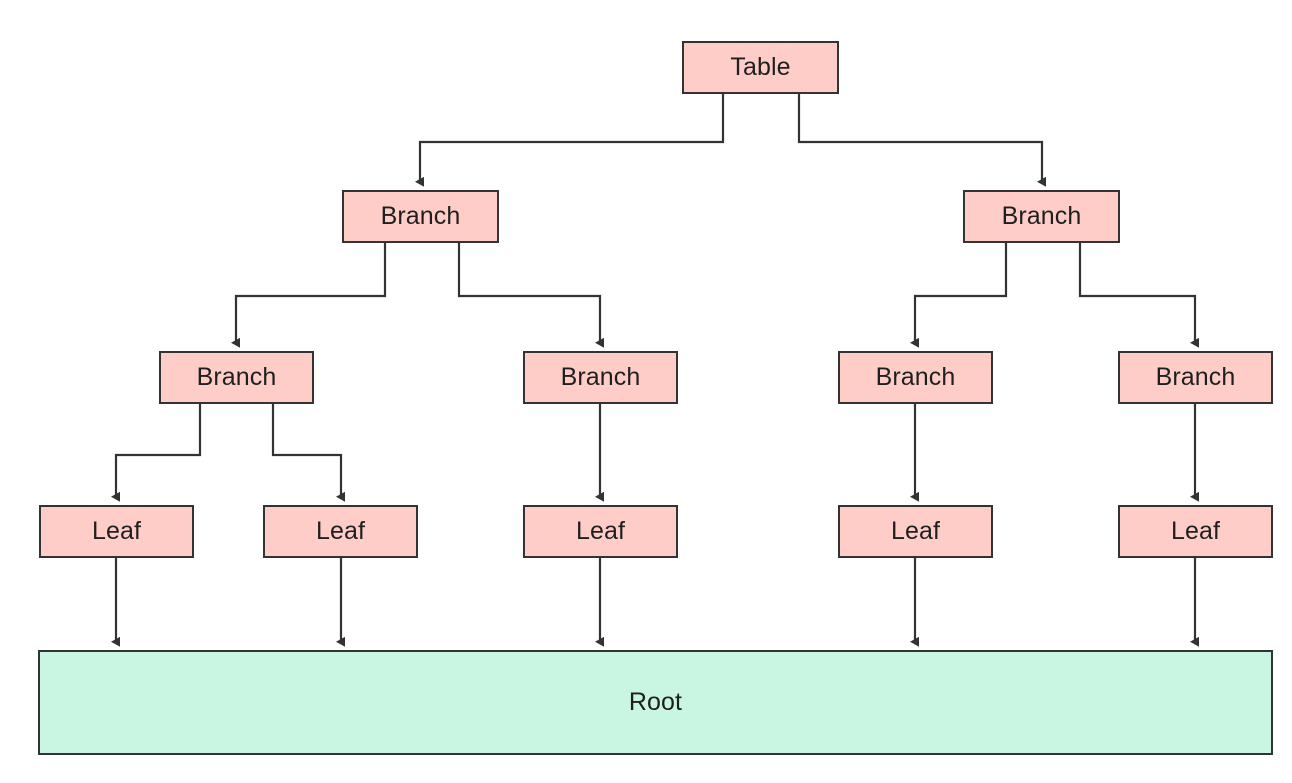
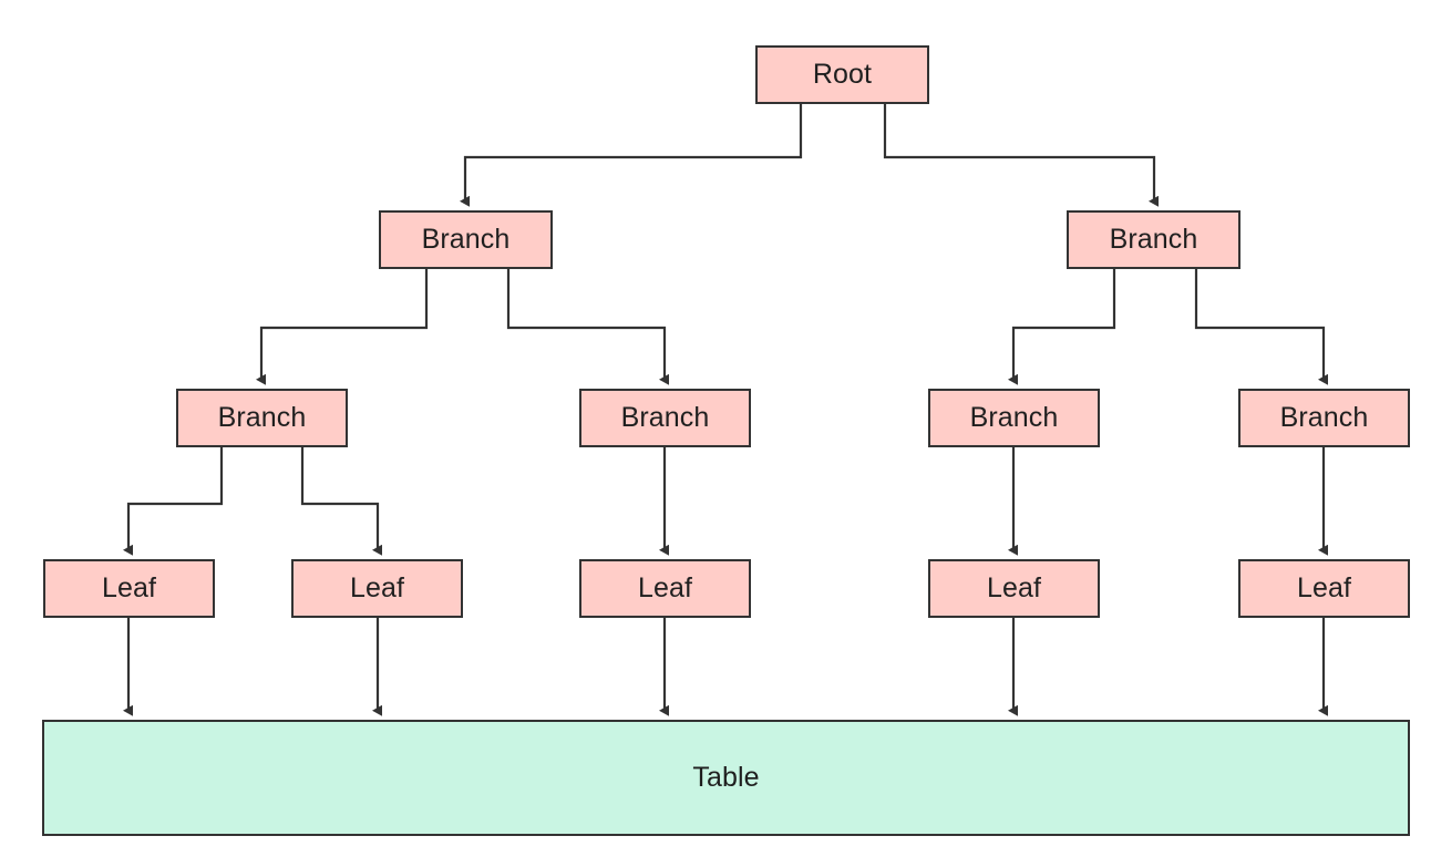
- Table
+ Root
  Branch
  Branch
  Branch
  Branch
  Branch
  Branch
  Leaf
  Leaf
  Leaf
  Leaf
  Leaf
- Root
+ Table
